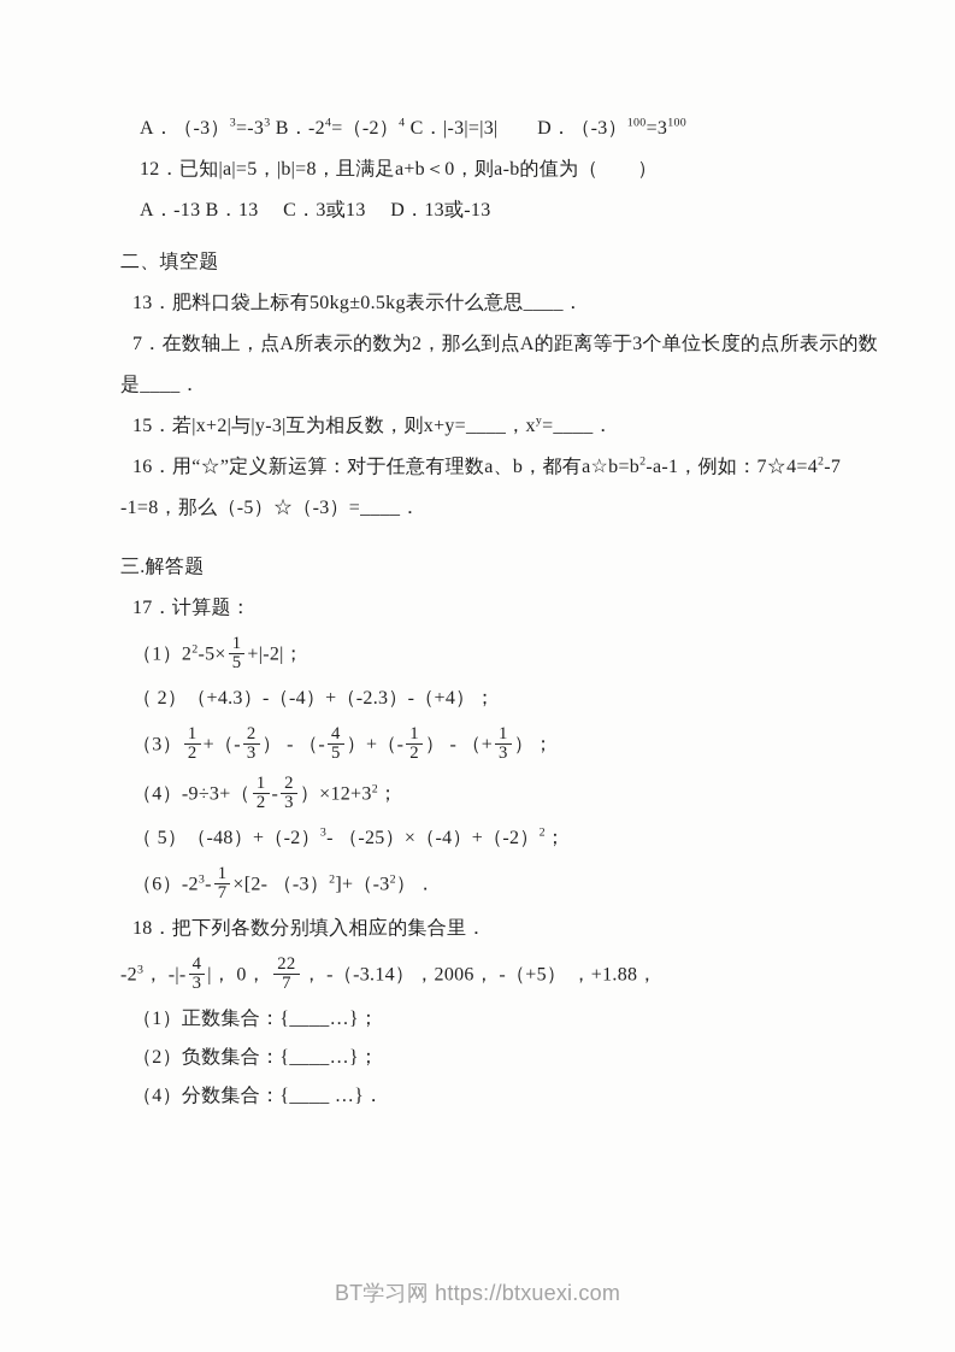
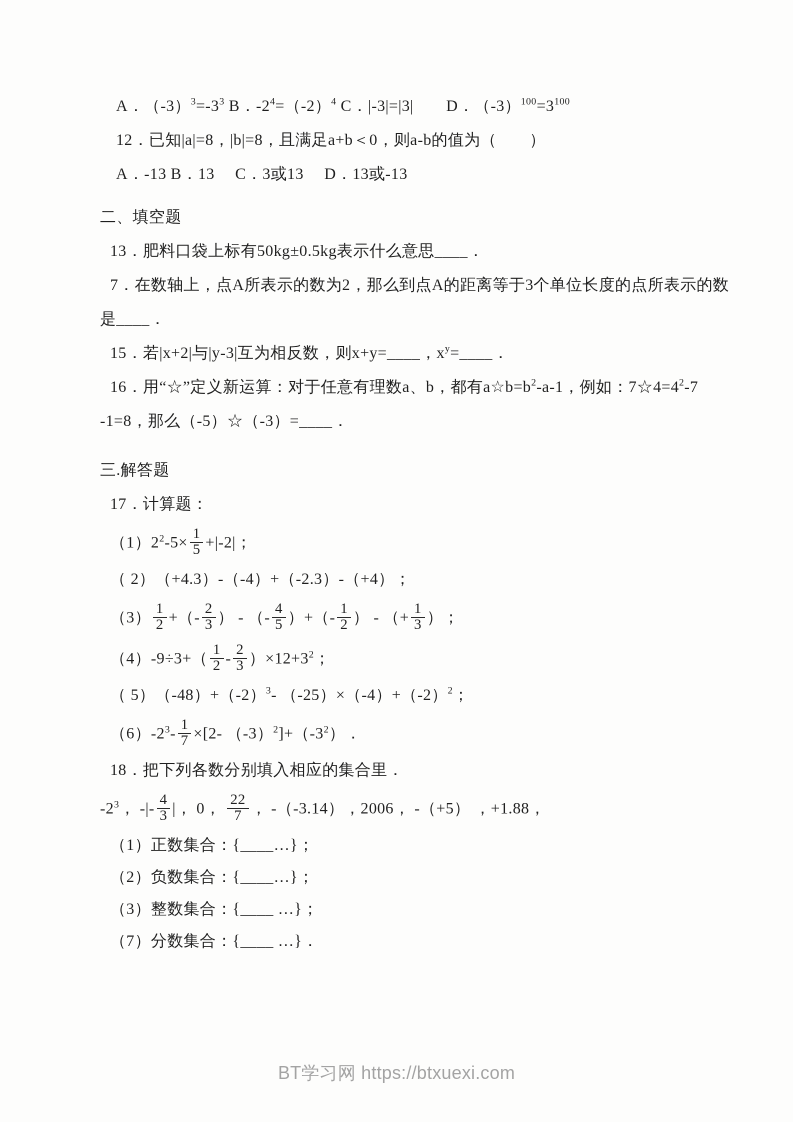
  A．（-3）3=-33 B．-24=（-2）4 C．|-3|=|3| D．（-3）100=3100
- 12．已知|a|=5，|b|=8，且满足a+b＜0，则a-b的值为（ ）
+ 12．已知|a|=8，|b|=8，且满足a+b＜0，则a-b的值为（ ）
  A．-13 B．13 C．3或13 D．13或-13
  二、填空题
  13．肥料口袋上标有50kg±0.5kg表示什么意思____．
  7．在数轴上，点A所表示的数为2，那么到点A的距离等于3个单位长度的点所表示的数
  是____．
  15．若|x+2|与|y-3|互为相反数，则x+y=____，xy=____．
  16．用“☆”定义新运算：对于任意有理数a、b，都有a☆b=b2-a-1，例如：7☆4=42-7
  -1=8，那么（-5）☆（-3）=____．
  三.解答题
  17．计算题：
  （1）22-5×
  1
  5
  +|-2|；
  （ 2）（+4.3）-（-4）+（-2.3）-（+4）；
  （3）
  1
  2
  +（-
  2
  3
  ） - （-
  4
  5
  ）+（-
  1
  2
  ） - （+
  1
  3
  ）；
  （4）-9÷3+（
  1
  2
  -
  2
  3
  ）×12+32；
  （ 5）（-48）+（-2）3- （-25）×（-4）+（-2）2；
  （6）-23-
  1
  7
  ×[2- （-3）2]+（-32）．
  18．把下列各数分别填入相应的集合里．
  -23， -|-
  4
  3
  |， 0，
  22
  7
  ， -（-3.14），2006， -（+5） ，+1.88，
  （1）正数集合：{____…}；
  （2）负数集合：{____…}；
+ （3）整数集合：{____ …}；
- （4）分数集合：{____ …}．
+ （7）分数集合：{____ …}．
  BT学习网 https://btxuexi.com
